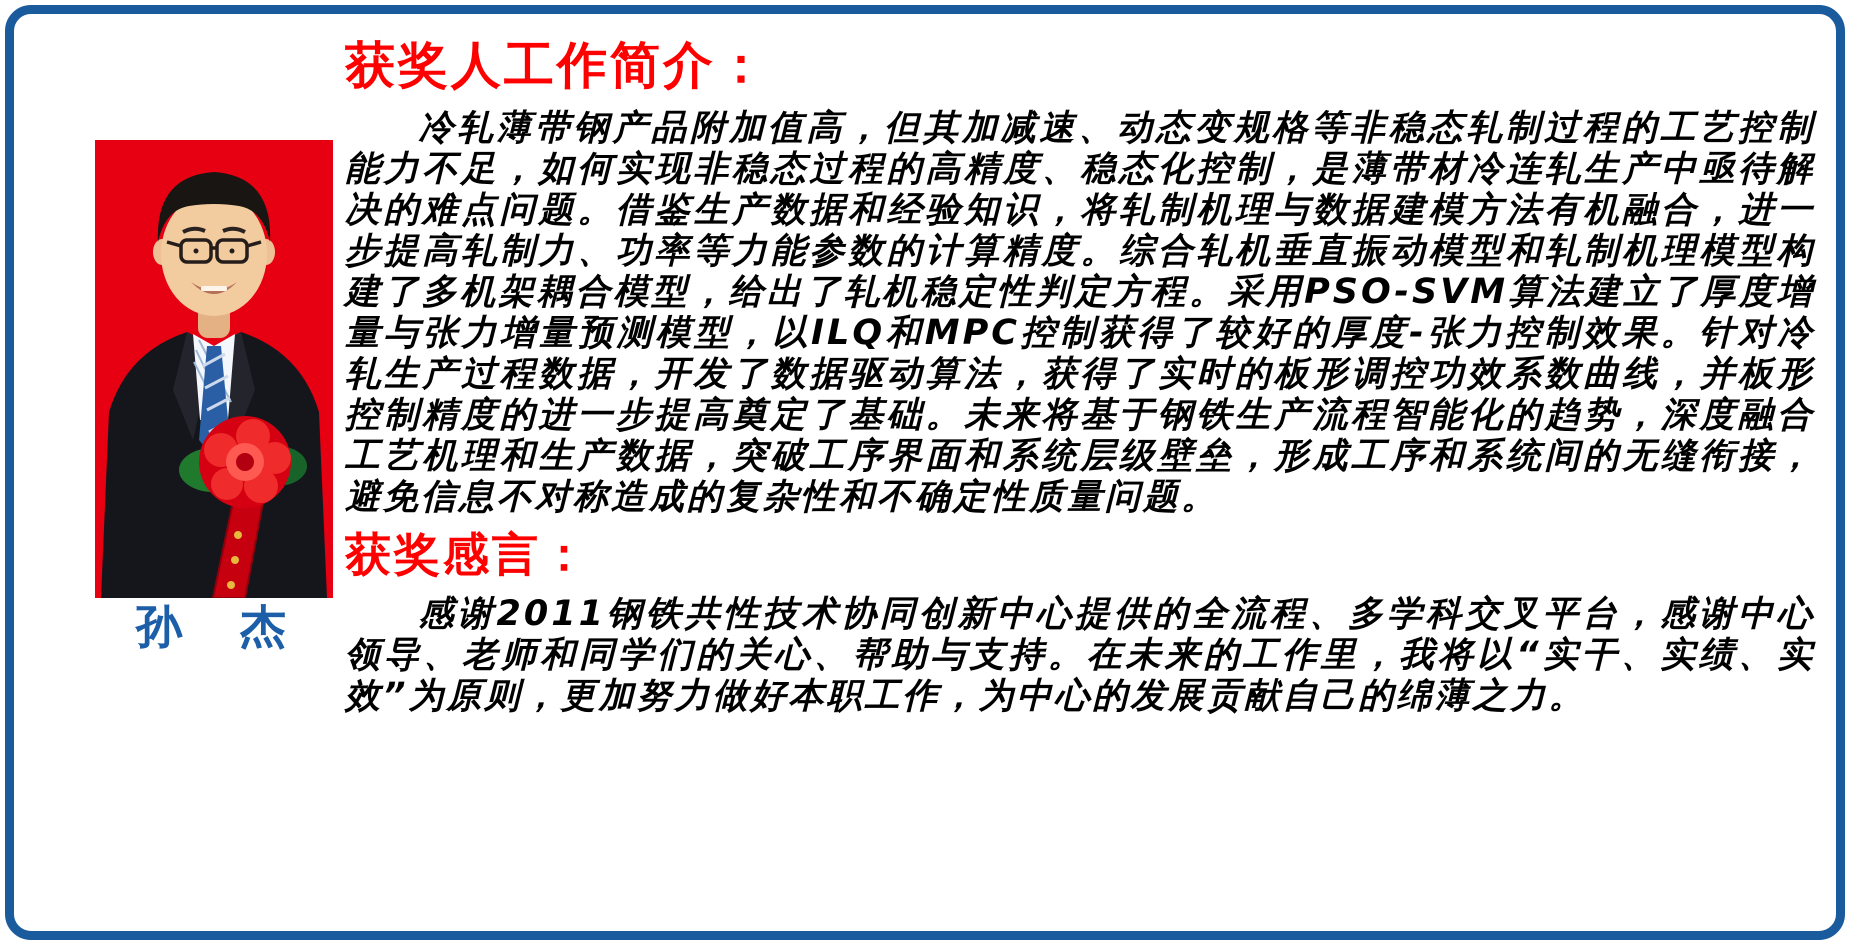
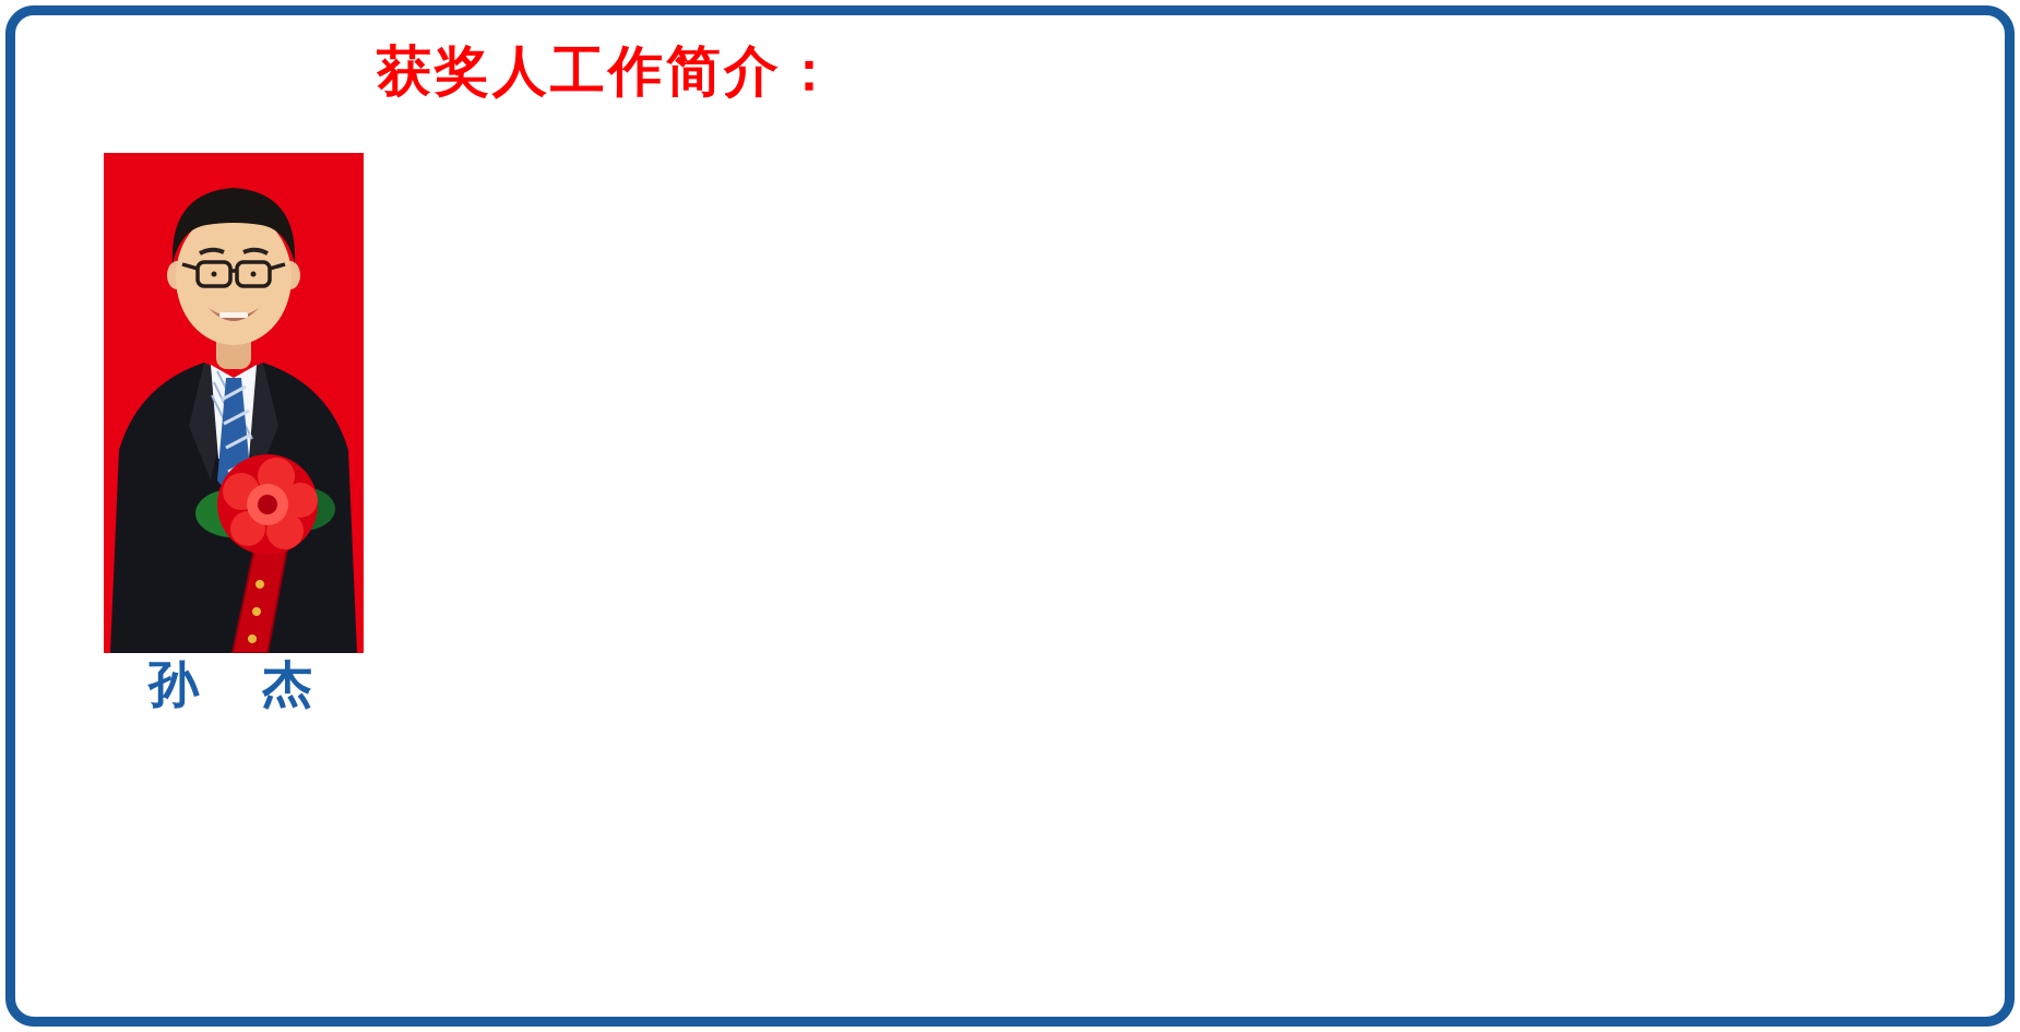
  孙 杰
  获奖人工作简介：
- 冷轧薄带钢产品附加值高，但其加减速、动态变规格等非稳态轧制过程的工艺控制能力不足，如何实现非稳态过程的高精度、稳态化控制，是薄带材冷连轧生产中亟待解决的难点问题。借鉴生产数据和经验知识，将轧制机理与数据建模方法有机融合，进一步提高轧制力、功率等力能参数的计算精度。综合轧机垂直振动模型和轧制机理模型构建了多机架耦合模型，给出了轧机稳定性判定方程。采用PSO-SVM算法建立了厚度增量与张力增量预测模型，以ILQ和MPC控制获得了较好的厚度-张力控制效果。针对冷轧生产过程数据，开发了数据驱动算法，获得了实时的板形调控功效系数曲线，并板形控制精度的进一步提高奠定了基础。未来将基于钢铁生产流程智能化的趋势，深度融合工艺机理和生产数据，突破工序界面和系统层级壁垒，形成工序和系统间的无缝衔接，避免信息不对称造成的复杂性和不确定性质量问题。
- 获奖感言：
- 感谢2011钢铁共性技术协同创新中心提供的全流程、多学科交叉平台，感谢中心领导、老师和同学们的关心、帮助与支持。在未来的工作里，我将以“实干、实绩、实效”为原则，更加努力做好本职工作，为中心的发展贡献自己的绵薄之力。
